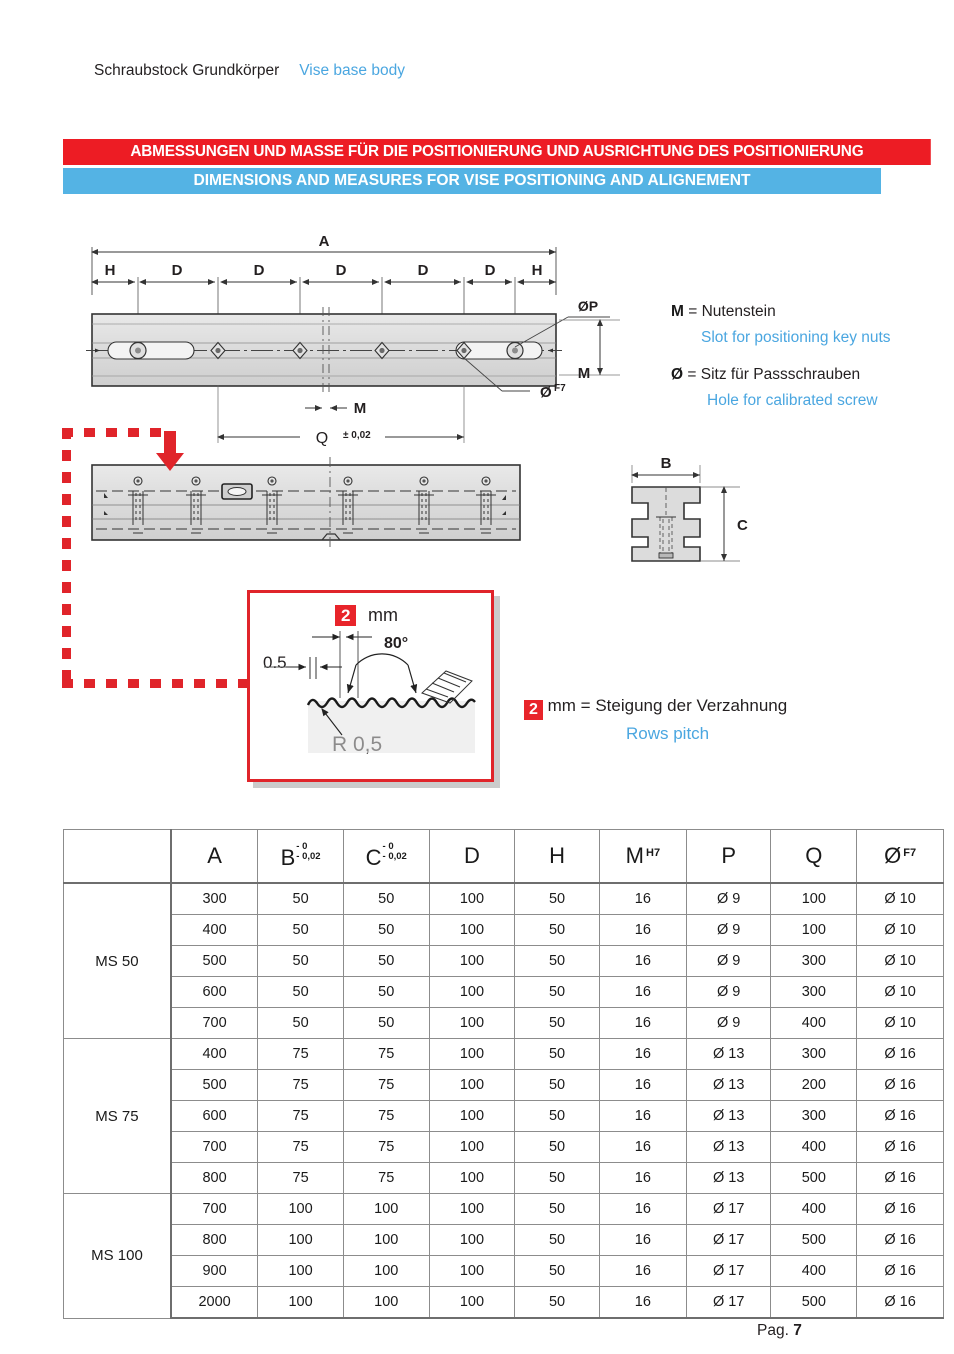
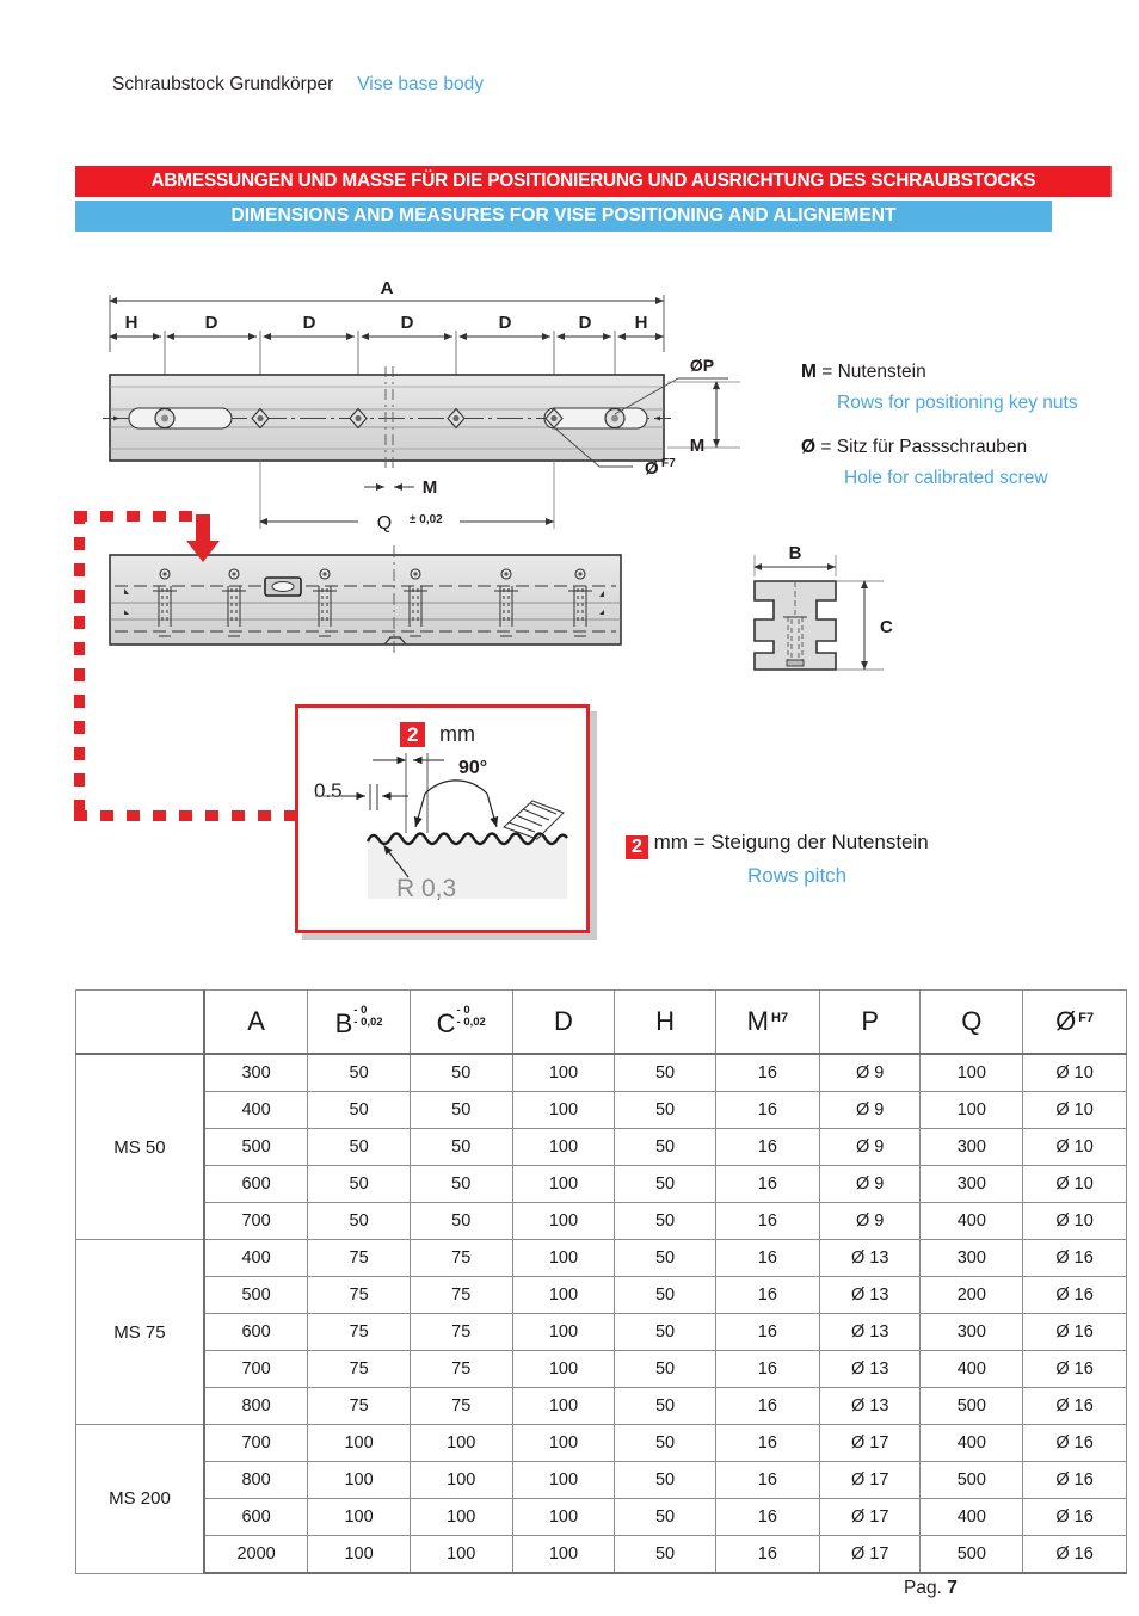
  Schraubstock Grundkörper Vise base body
- ABMESSUNGEN UND MASSE FÜR DIE POSITIONIERUNG UND AUSRICHTUNG DES POSITIONIERUNG
+ ABMESSUNGEN UND MASSE FÜR DIE POSITIONIERUNG UND AUSRICHTUNG DES SCHRAUBSTOCKS
  DIMENSIONS AND MEASURES FOR VISE POSITIONING AND ALIGNEMENT
  A
  H
  D
  D
  D
  D
  D
  H
  ØP
  Ø
  F7
  M
  M
  Q
  ± 0,02
  B
  C
  M = Nutenstein
- Slot for positioning key nuts
+ Rows for positioning key nuts
  Ø = Sitz für Passschrauben
  Hole for calibrated screw
  2
  mm
  0.5
- 80°
+ 90°
- R 0,5
+ R 0,3
- 2 mm = Steigung der Verzahnung
+ 2 mm = Steigung der Nutenstein
  Rows pitch
  	A	B- 0- 0,02	C- 0- 0,02	D	H	M H7	P	Q	Ø F7
  MS 50	300	50	50	100	50	16	Ø 9	100	Ø 10
  400	50	50	100	50	16	Ø 9	100	Ø 10
  500	50	50	100	50	16	Ø 9	300	Ø 10
  600	50	50	100	50	16	Ø 9	300	Ø 10
  700	50	50	100	50	16	Ø 9	400	Ø 10
  MS 75	400	75	75	100	50	16	Ø 13	300	Ø 16
  500	75	75	100	50	16	Ø 13	200	Ø 16
  600	75	75	100	50	16	Ø 13	300	Ø 16
  700	75	75	100	50	16	Ø 13	400	Ø 16
  800	75	75	100	50	16	Ø 13	500	Ø 16
- MS 100	700	100	100	100	50	16	Ø 17	400	Ø 16
+ MS 200	700	100	100	100	50	16	Ø 17	400	Ø 16
  800	100	100	100	50	16	Ø 17	500	Ø 16
- 900	100	100	100	50	16	Ø 17	400	Ø 16
+ 600	100	100	100	50	16	Ø 17	400	Ø 16
  2000	100	100	100	50	16	Ø 17	500	Ø 16
  Pag. 7
